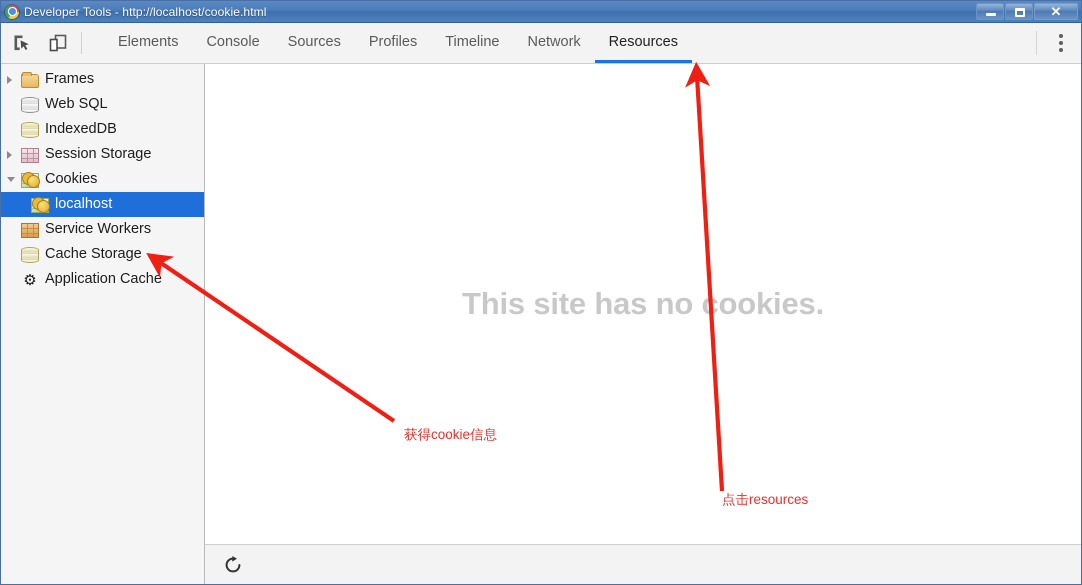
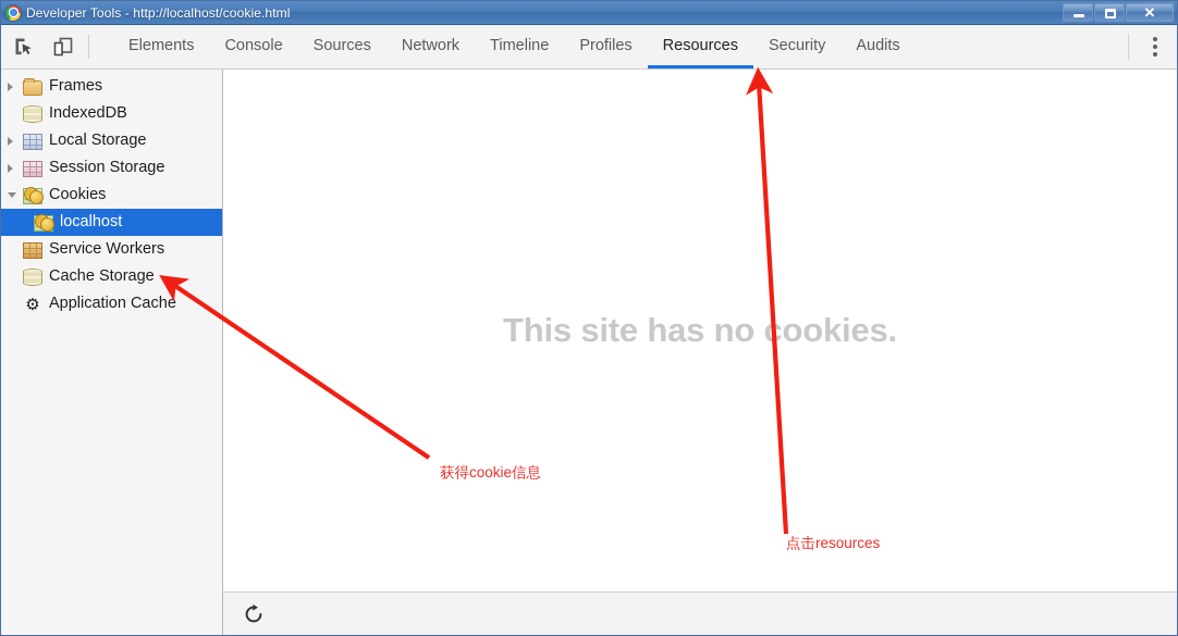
  Developer Tools - http://localhost/cookie.html
  ✕
  Elements
  Console
  Sources
- Profiles
+ Network
  Timeline
- Network
+ Profiles
  Resources
+ Security
+ Audits
  Frames
- Web SQL
  IndexedDB
+ Local Storage
  Session Storage
  Cookies
  localhost
  Service Workers
  Cache Storage
  ⚙
  Application Cache
  This site has noookies.
  获得cookie信息
  点击resources
